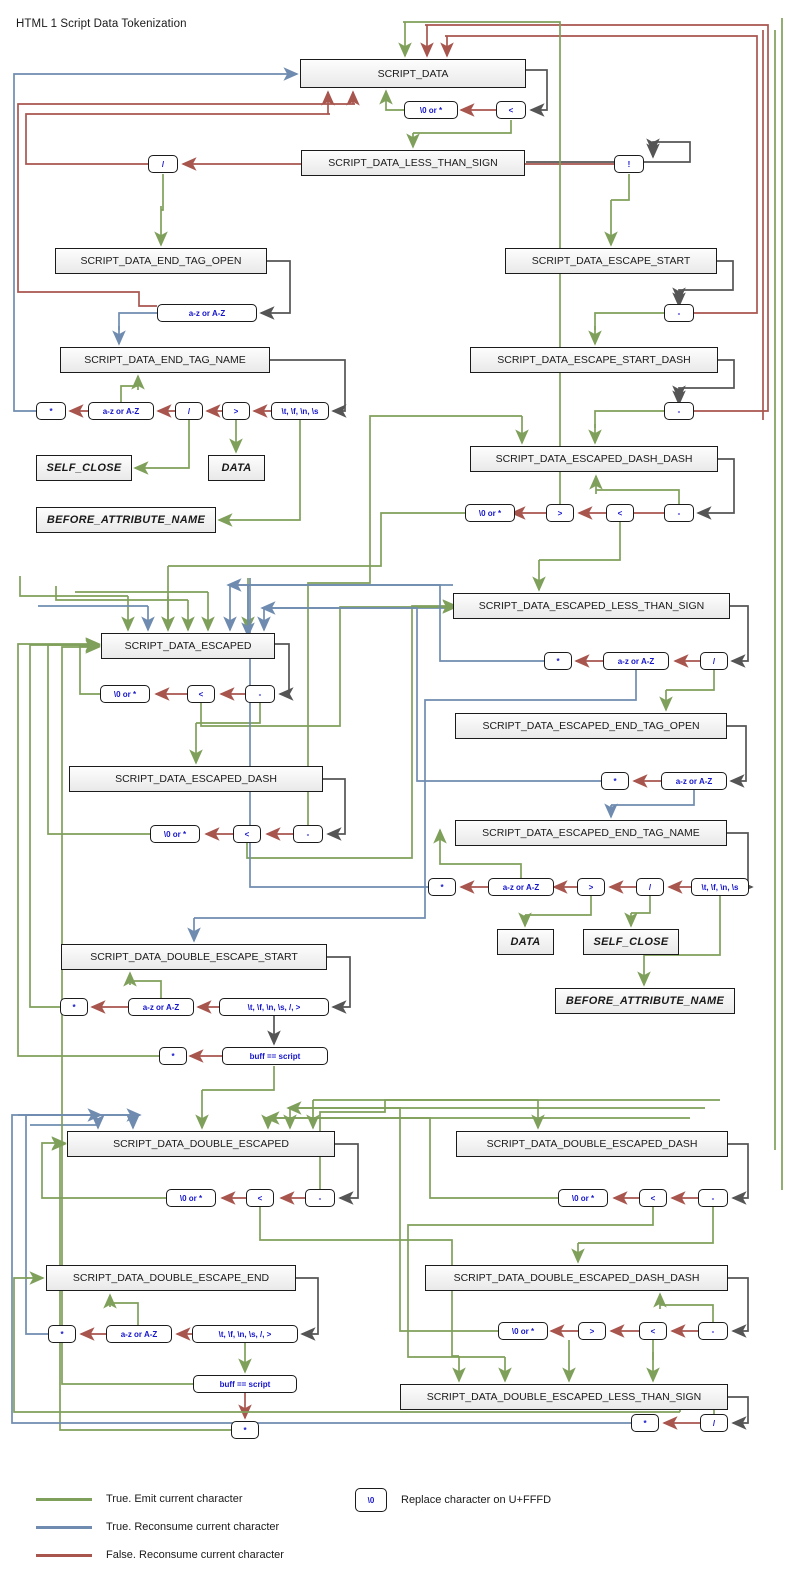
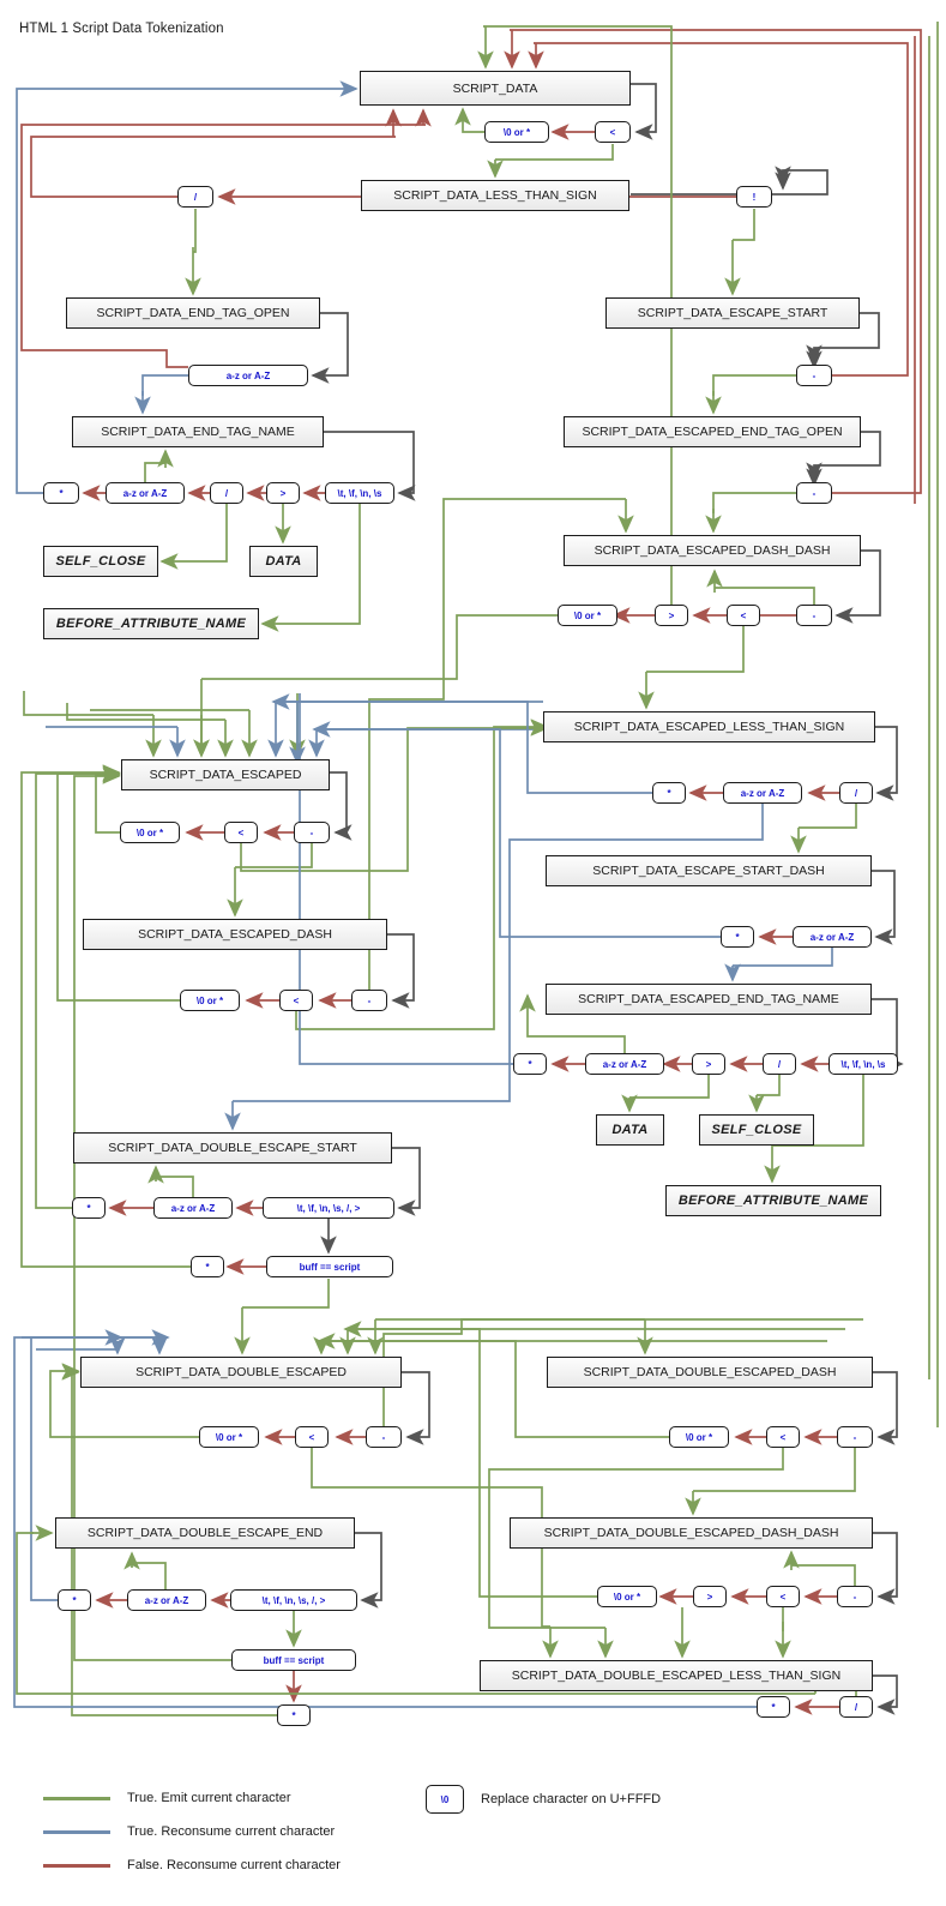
  HTML 1 Script Data Tokenization
  SCRIPT_DATA
  SCRIPT_DATA_LESS_THAN_SIGN
  SCRIPT_DATA_END_TAG_OPEN
  SCRIPT_DATA_END_TAG_NAME
  SCRIPT_DATA_ESCAPE_START
- SCRIPT_DATA_ESCAPE_START_DASH
+ SCRIPT_DATA_ESCAPED_END_TAG_OPEN
  SCRIPT_DATA_ESCAPED_DASH_DASH
  SCRIPT_DATA_ESCAPED_LESS_THAN_SIGN
  SCRIPT_DATA_ESCAPED
- SCRIPT_DATA_ESCAPED_END_TAG_OPEN
+ SCRIPT_DATA_ESCAPE_START_DASH
  SCRIPT_DATA_ESCAPED_DASH
  SCRIPT_DATA_ESCAPED_END_TAG_NAME
  SCRIPT_DATA_DOUBLE_ESCAPE_START
  SCRIPT_DATA_DOUBLE_ESCAPED
  SCRIPT_DATA_DOUBLE_ESCAPED_DASH
  SCRIPT_DATA_DOUBLE_ESCAPE_END
  SCRIPT_DATA_DOUBLE_ESCAPED_DASH_DASH
  SCRIPT_DATA_DOUBLE_ESCAPED_LESS_THAN_SIGN
  SELF_CLOSE
  DATA
  BEFORE_ATTRIBUTE_NAME
  DATA
  SELF_CLOSE
  BEFORE_ATTRIBUTE_NAME
  \0 or *
  <
  /
  !
  a-z or A-Z
  -
  -
  *
  a-z or A-Z
  /
  >
  \t, \f, \n, \s
  \0 or *
  >
  <
  -
  \0 or *
  <
  -
  *
  a-z or A-Z
  /
  *
  a-z or A-Z
  \0 or *
  <
  -
  *
  a-z or A-Z
  >
  /
  \t, \f, \n, \s
  *
  a-z or A-Z
  \t, \f, \n, \s, /, >
  *
  buff == script
  \0 or *
  <
  -
  \0 or *
  <
  -
  *
  a-z or A-Z
  \t, \f, \n, \s, /, >
  buff == script
  *
  \0 or *
  >
  <
  -
  *
  /
  True. Emit current character
  True. Reconsume current character
  False. Reconsume current character
  \0
  Replace character on U+FFFD
